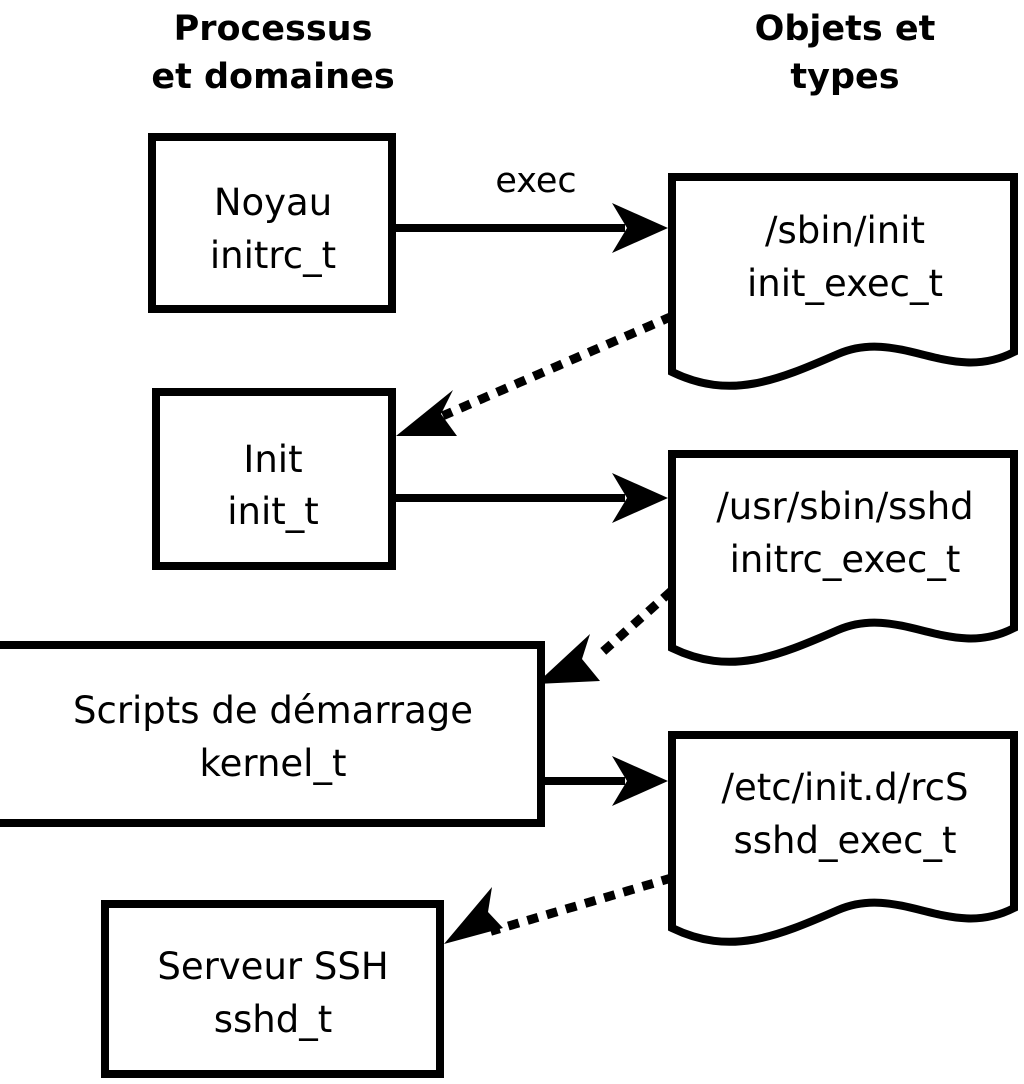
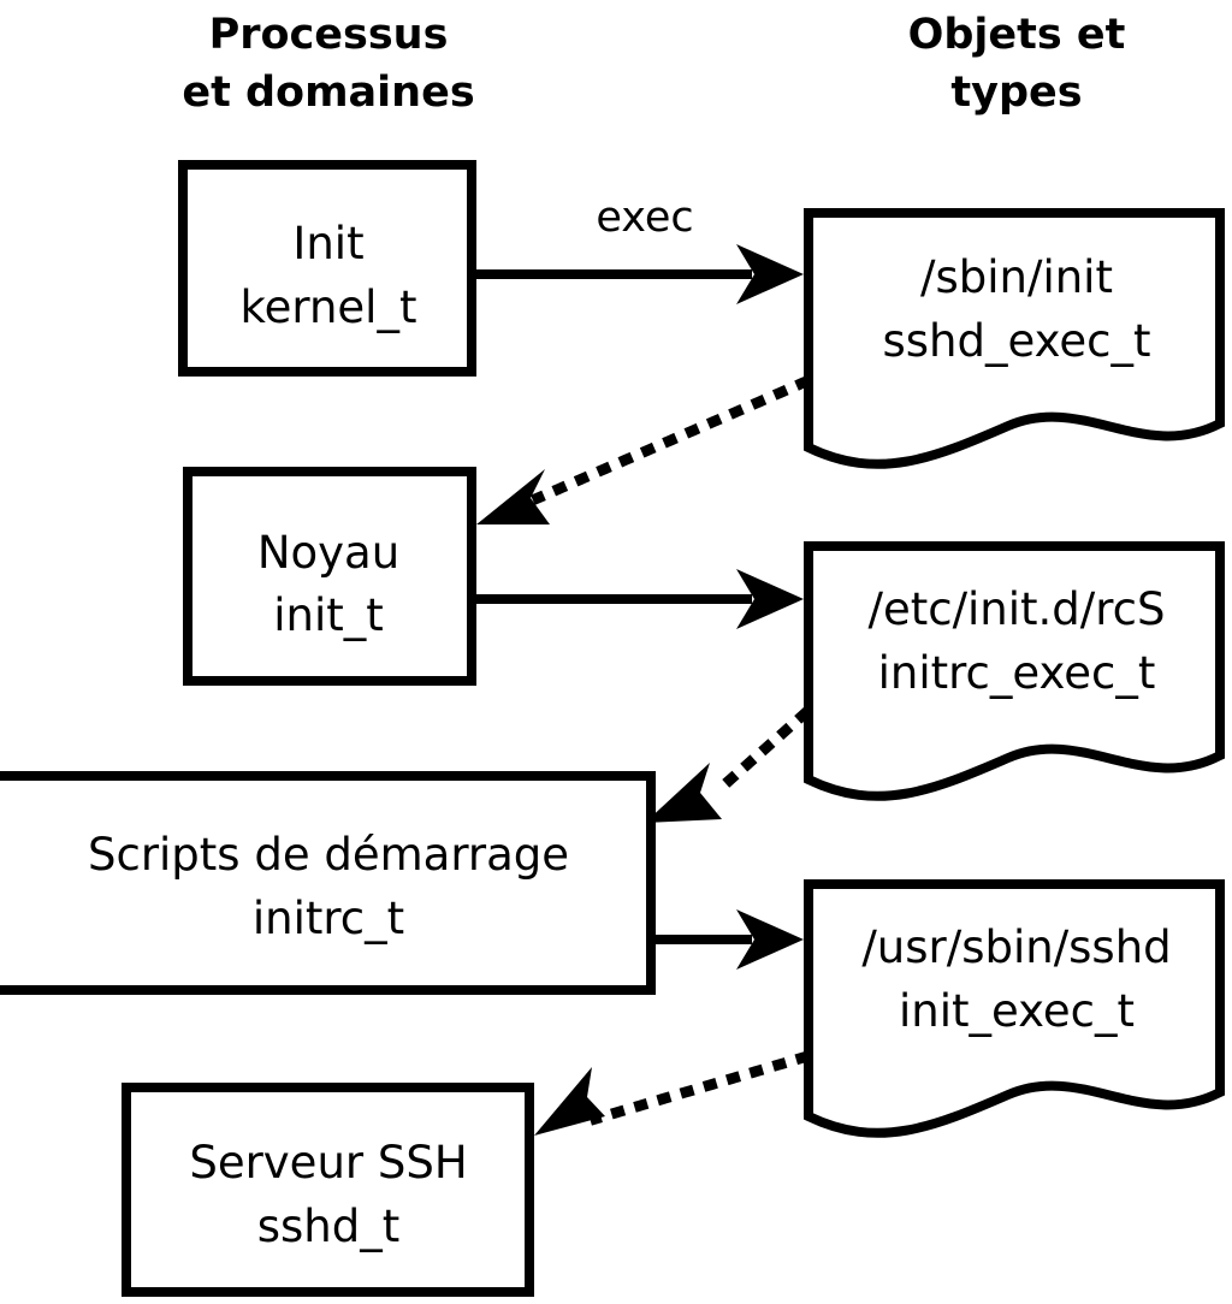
  Processus
  et domaines
  Objets et
  types
  exec
- Noyau
+ Init
- initrc_t
+ kernel_t
- Init
+ Noyau
  init_t
  Scripts de démarrage
- kernel_t
+ initrc_t
  Serveur SSH
  sshd_t
  /sbin/init
- init_exec_t
+ sshd_exec_t
- /usr/sbin/sshd
+ /etc/init.d/rcS
  initrc_exec_t
- /etc/init.d/rcS
+ /usr/sbin/sshd
- sshd_exec_t
+ init_exec_t
